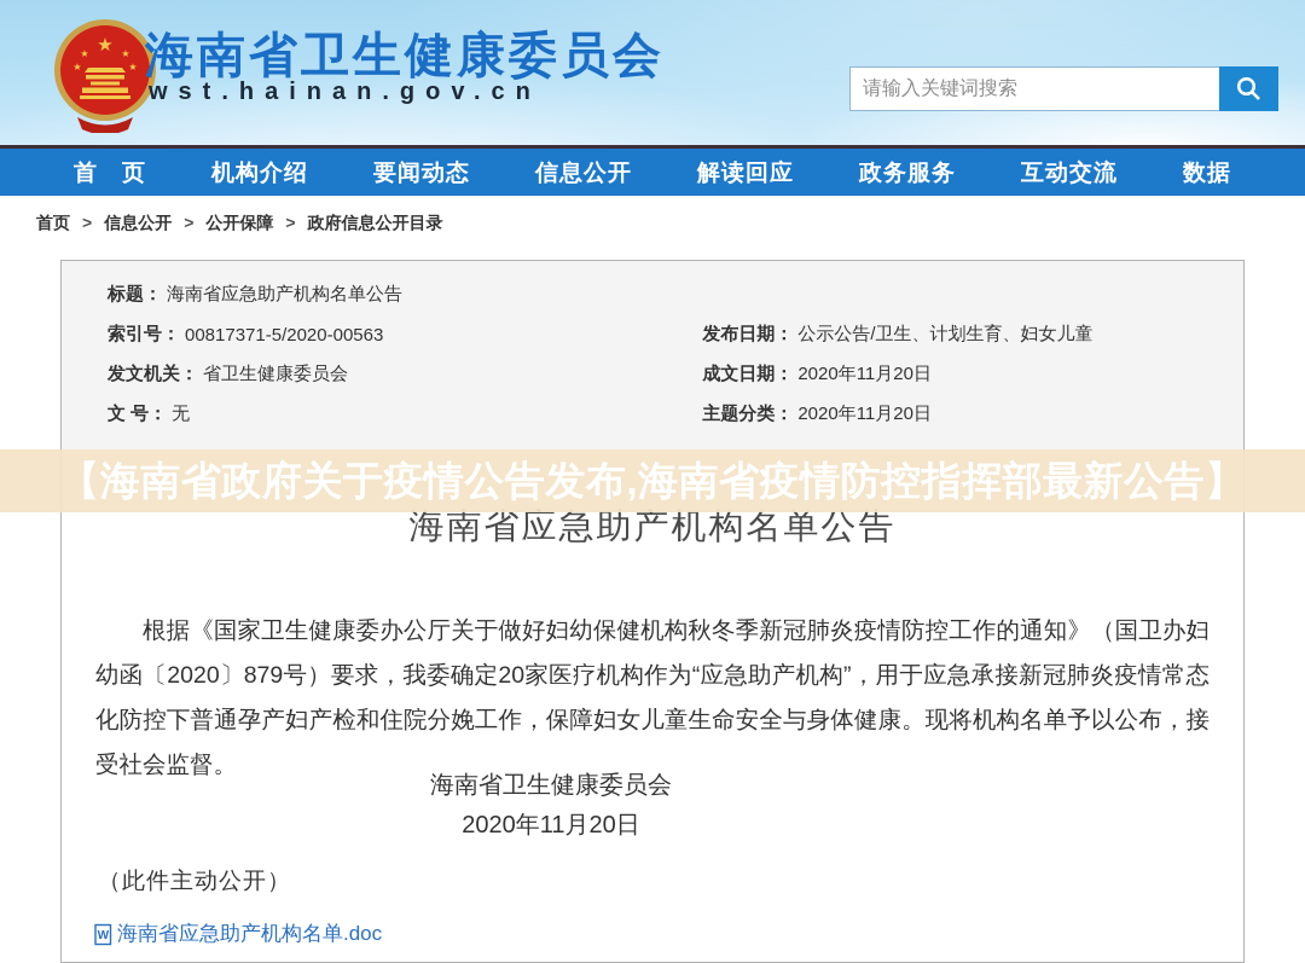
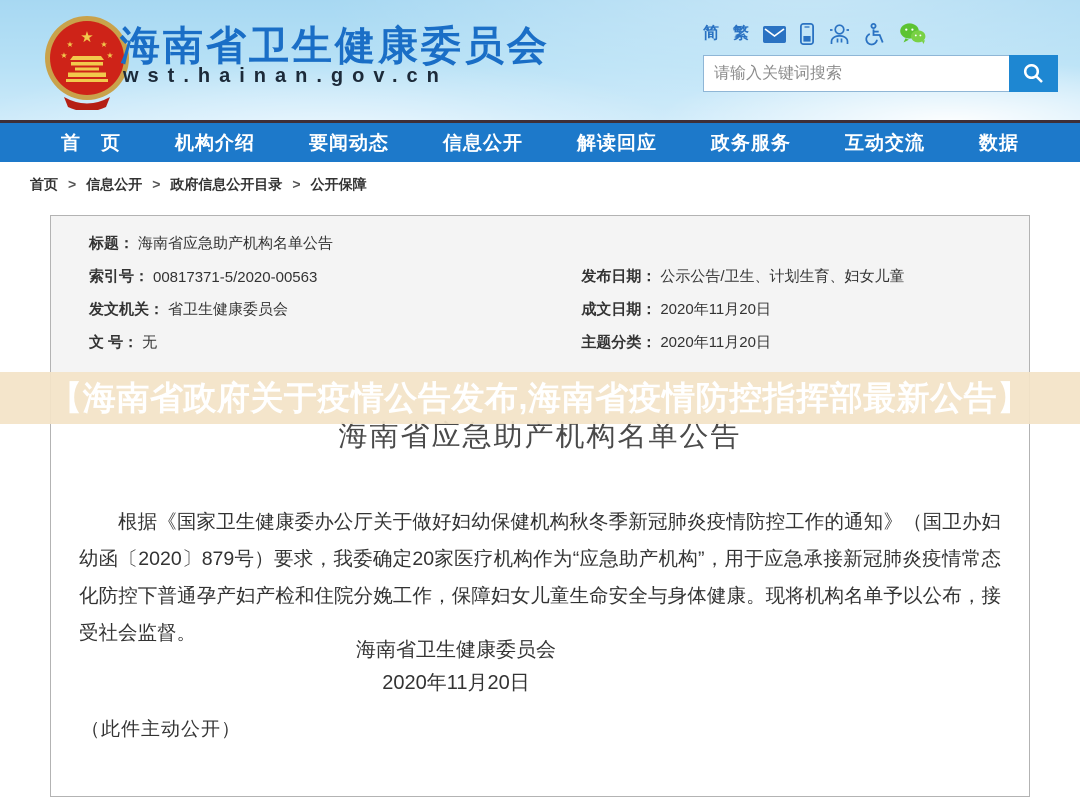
  ★
  ★
  ★
  ★
  ★
  海南省卫生健康委员会
  wst.hainan.gov.cn
+ 简
+ 繁
  请输入关键词搜索
  首 页
  机构介绍
  要闻动态
  信息公开
  解读回应
  政务服务
  互动交流
  数据
  首页
  >
  信息公开
  >
- 公开保障
+ 政府信息公开目录
  >
- 政府信息公开目录
+ 公开保障
  标题：
  海南省应急助产机构名单公告
  索引号：
  00817371-5/2020-00563
  发布日期：
  公示公告/卫生、计划生育、妇女儿童
  发文机关：
  省卫生健康委员会
  成文日期：
  2020年11月20日
  文 号：
  无
  主题分类：
  2020年11月20日
  海南省应急助产机构名单公告
  根据《国家卫生健康委办公厅关于做好妇幼保健机构秋冬季新冠肺炎疫情防控工作的通知》（国卫办妇幼函〔2020〕879号）要求，我委确定20家医疗机构作为“应急助产机构”，用于应急承接新冠肺炎疫情常态化防控下普通孕产妇产检和住院分娩工作，保障妇女儿童生命安全与身体健康。现将机构名单予以公布，接受社会监督。
  海南省卫生健康委员会
  2020年11月20日
  （此件主动公开）
- W
- 海南省应急助产机构名单.doc
  【海南省政府关于疫情公告发布,海南省疫情防控指挥部最新公告】
